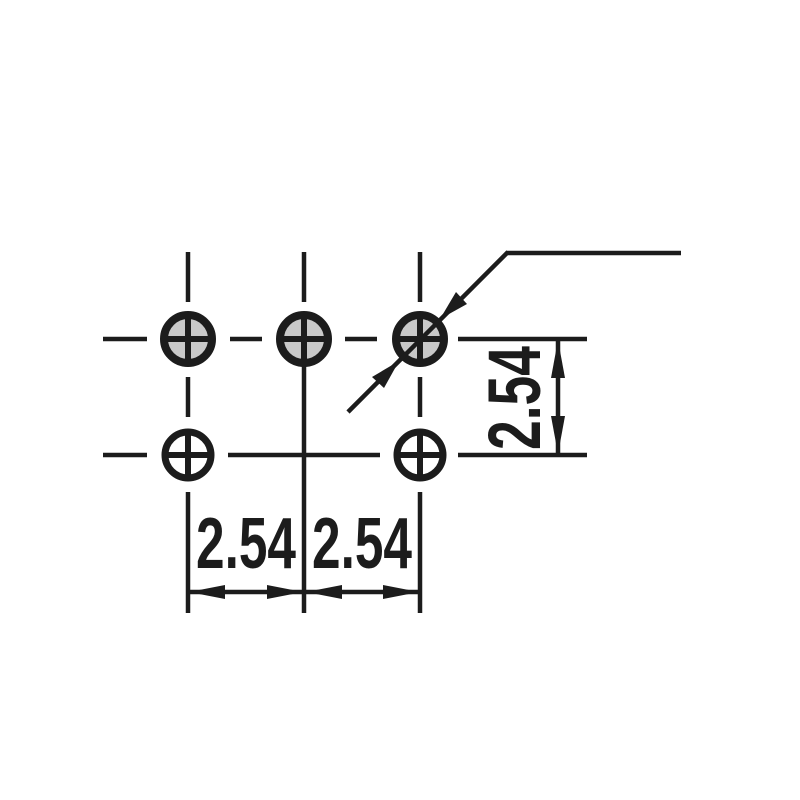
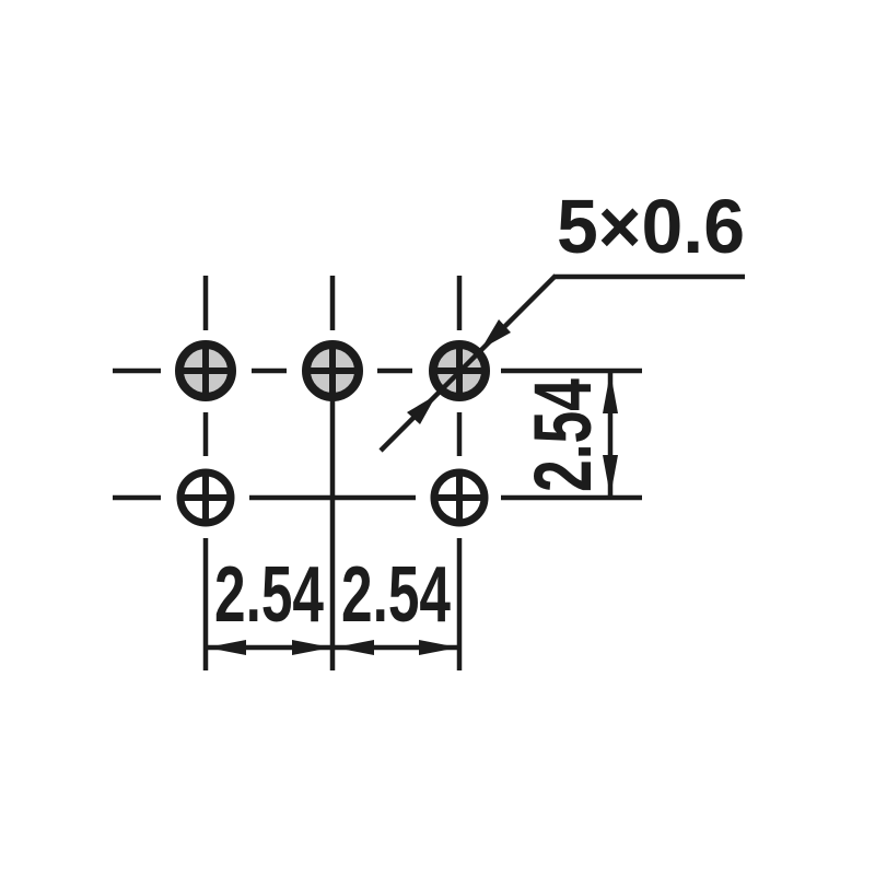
+ 5×0.6
  2.54
  2.54
